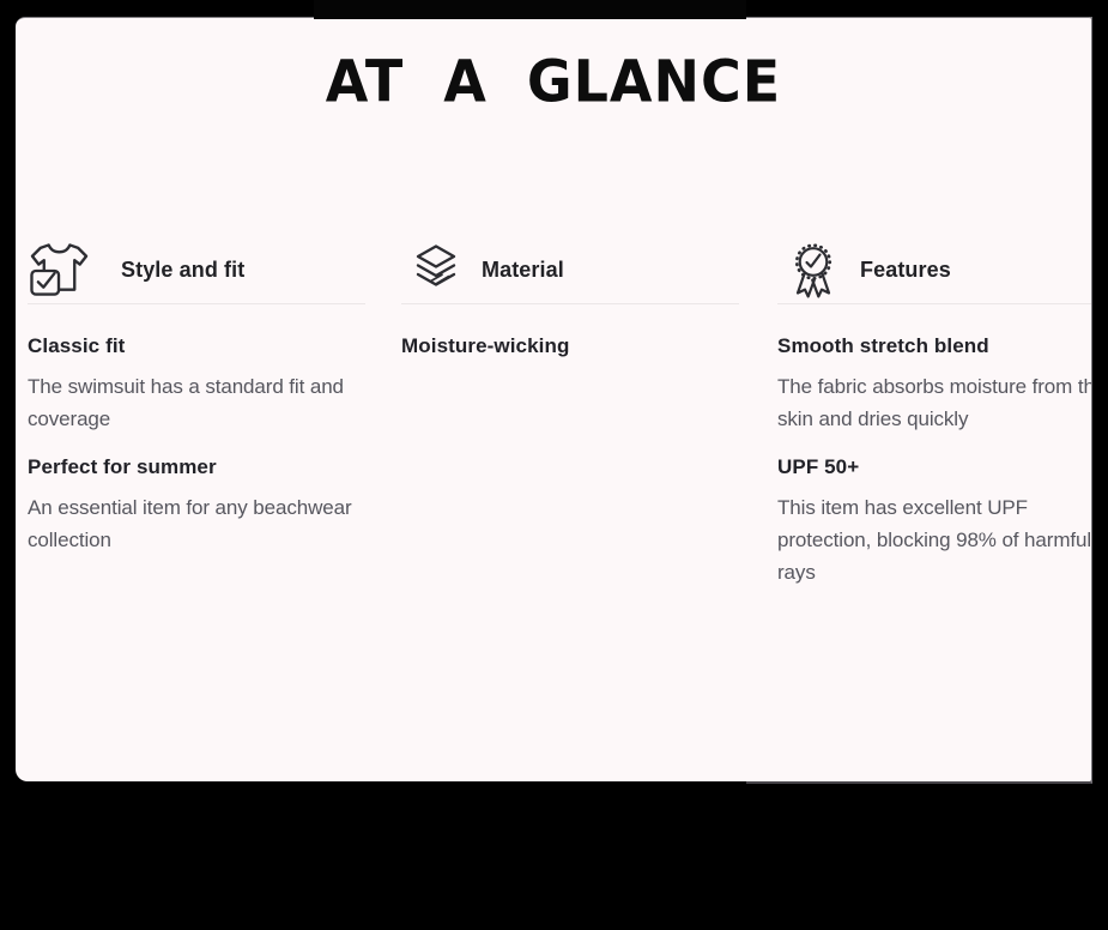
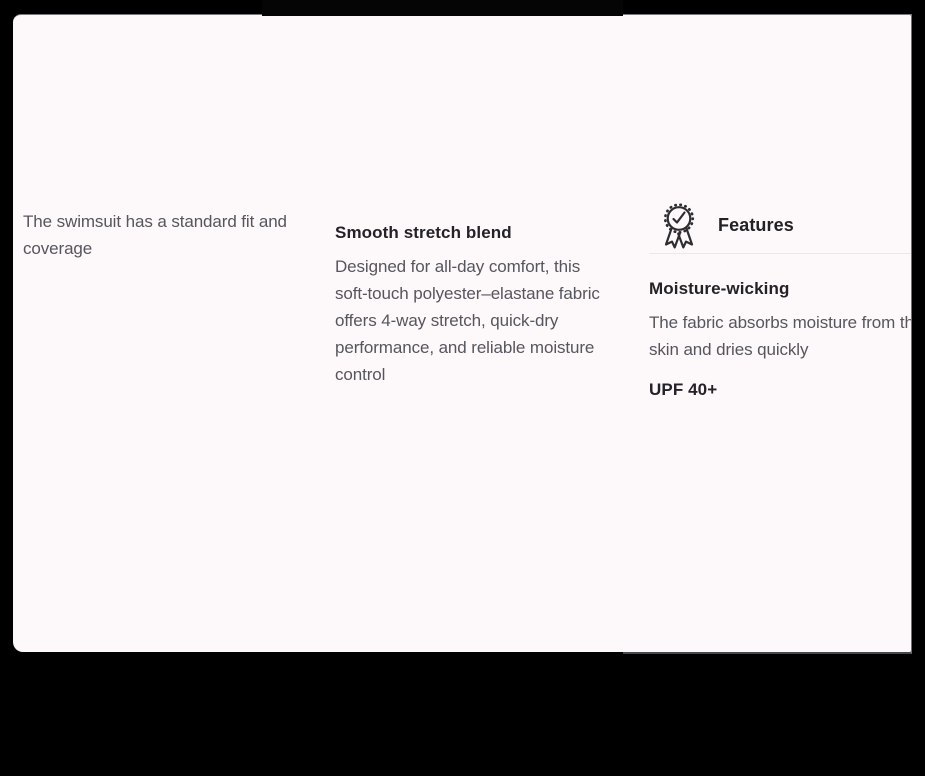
- AT A GLANCE
- Style and fit
- Classic fit
  The swimsuit has a standard fit and coverage
- Perfect for summer
- An essential item for any beachwear collection
- Material
- Moisture-wicking
+ Smooth stretch blend
+ Designed for all-day comfort, this soft-touch polyester–elastane fabric offers 4-way stretch, quick-dry performance, and reliable moisture control
  Features
- Smooth stretch blend
+ Moisture-wicking
  The fabric absorbs moisture from th skin and dries quickly
- UPF 50+
+ UPF 40+
- This item has excellent UPF protection, blocking 98% of harmful rays
